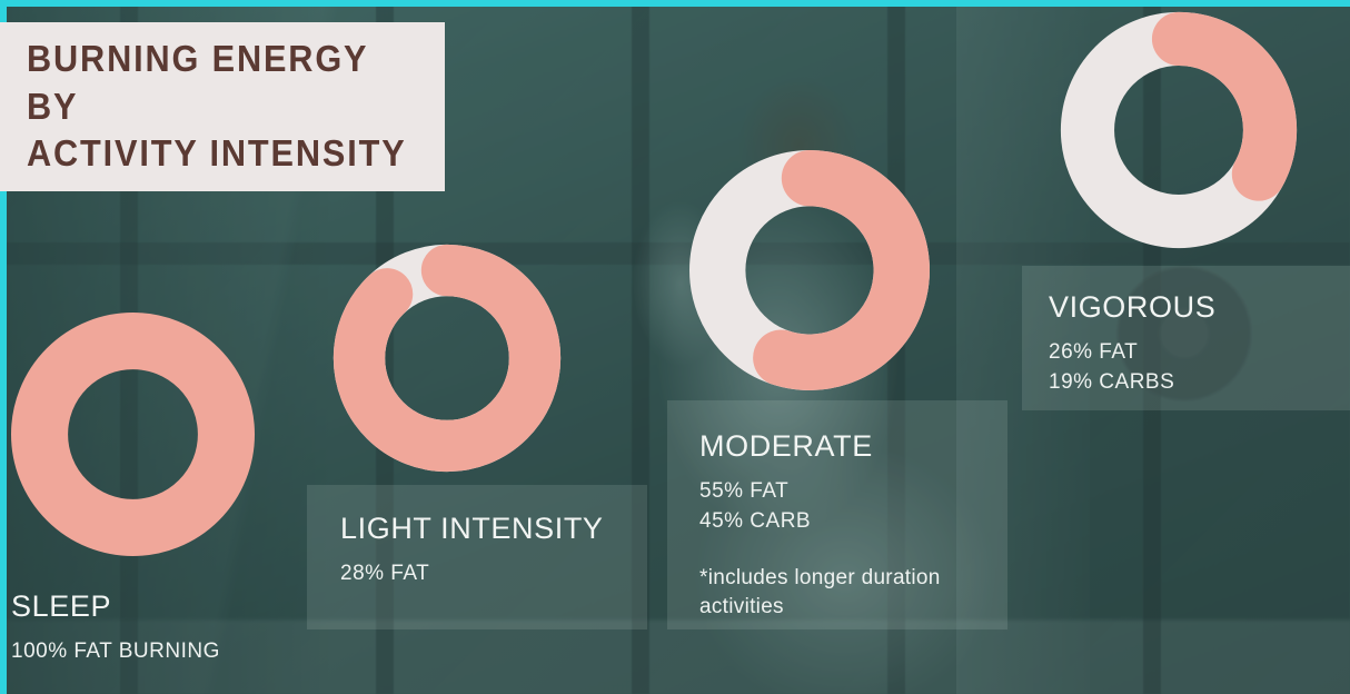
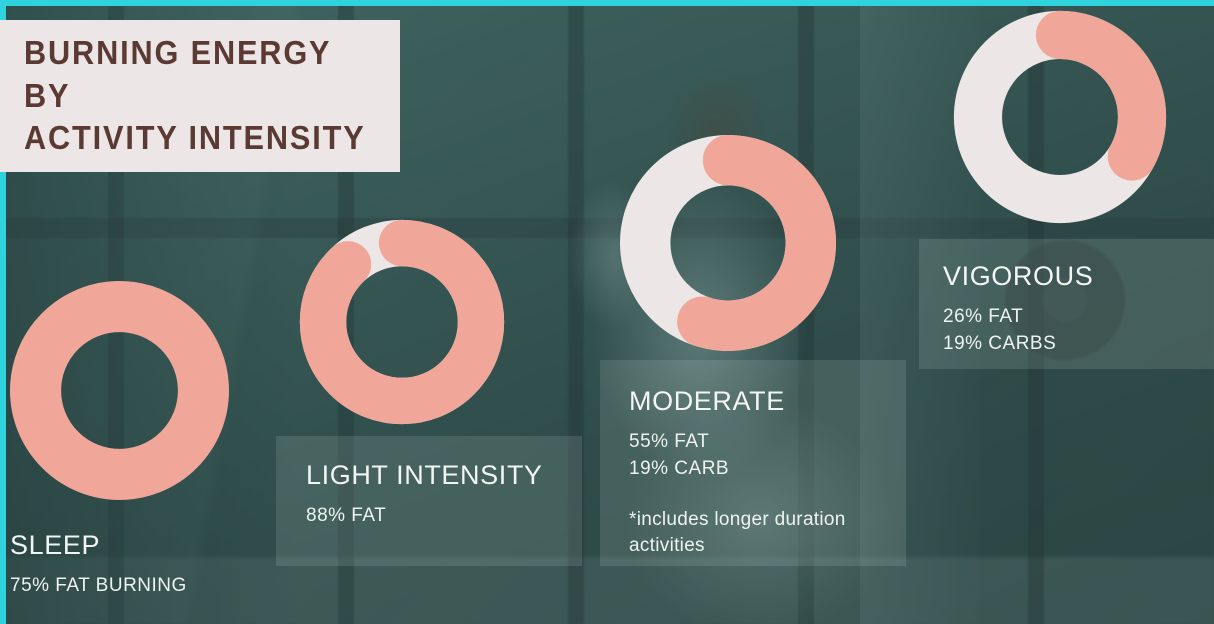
  BURNING ENERGY BY
  ACTIVITY INTENSITY
  SLEEP
- 100% FAT BURNING
+ 75% FAT BURNING
  LIGHT INTENSITY
- 28% FAT
+ 88% FAT
  MODERATE
  55% FAT
- 45% CARB
+ 19% CARB
  *includes longer duration activities
  VIGOROUS
  26% FAT
  19% CARBS
